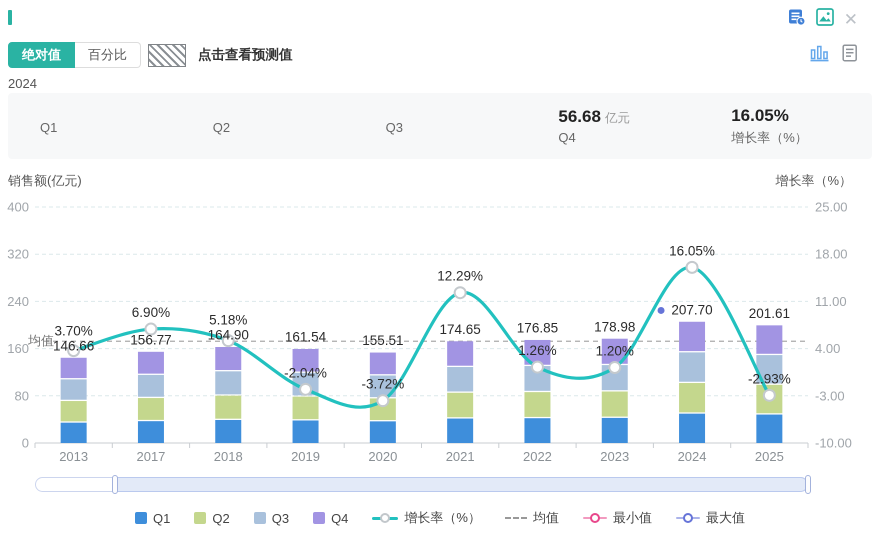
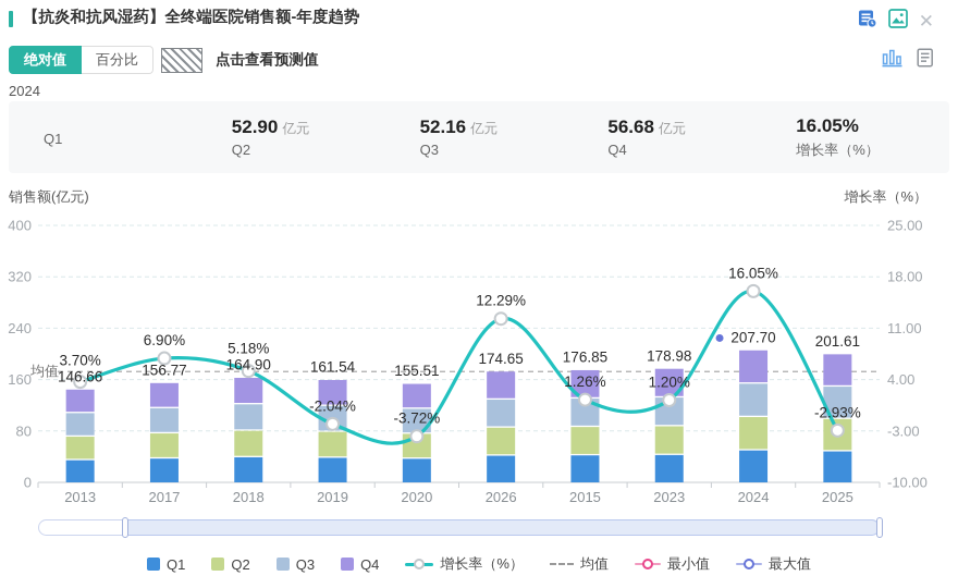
+ 【抗炎和抗风湿药】全终端医院销售额-年度趋势
  ✕
  绝对值
  百分比
  点击查看预测值
  2024
  Q1
+ 52.90 亿元
  Q2
+ 52.16 亿元
  Q3
  56.68 亿元
  Q4
  16.05%
  增长率（%）
  销售额(亿元)
  增长率（%）
  400
  25.00
  320
  18.00
  240
  11.00
  160
  4.00
  80
  -3.00
  0
  -10.00
  均值
  2013
  2017
  2018
  2019
  2020
- 2021
+ 2026
- 2022
+ 2015
  2023
  2024
  2025
  146.66
  3.70%
  156.77
  6.90%
  164.90
  5.18%
  161.54
  -2.04%
  155.51
  -3.72%
  174.65
  12.29%
  176.85
  1.26%
  178.98
  1.20%
  207.70
  16.05%
  201.61
  -2.93%
  Q1
  Q2
  Q3
  Q4
  增长率（%）
  均值
  最小值
  最大值
